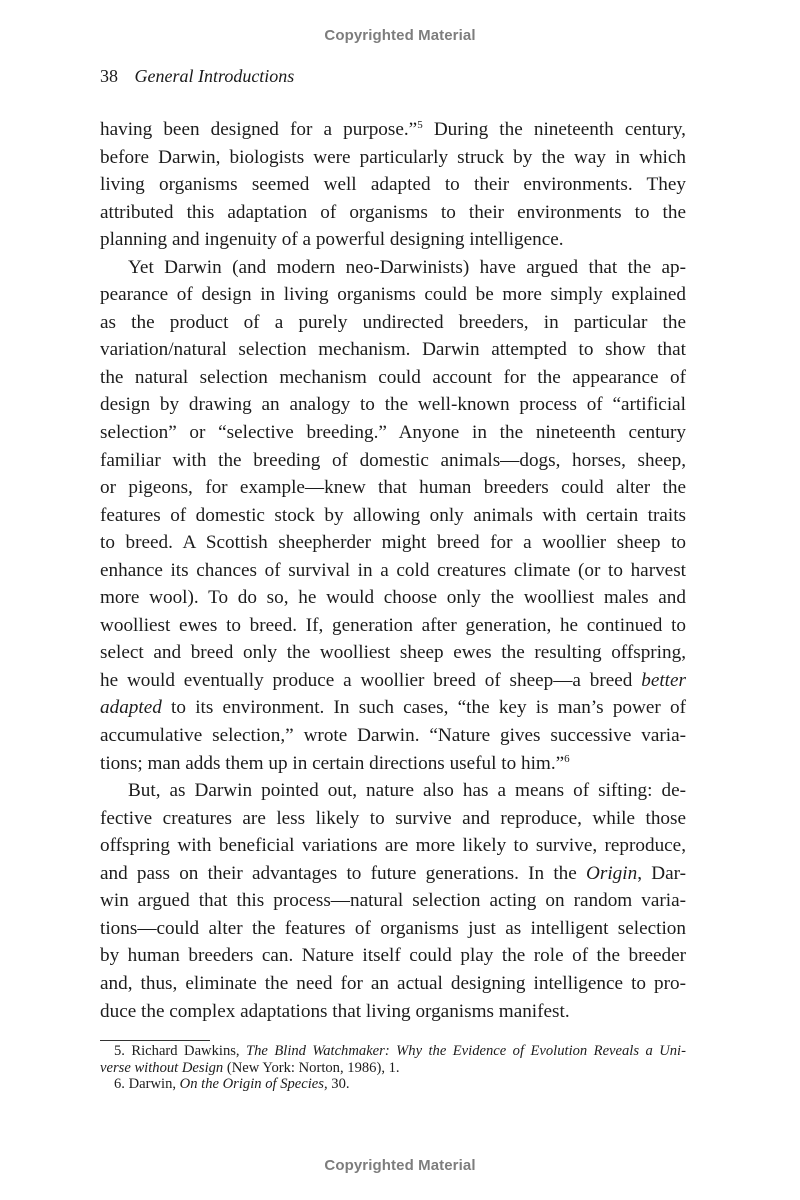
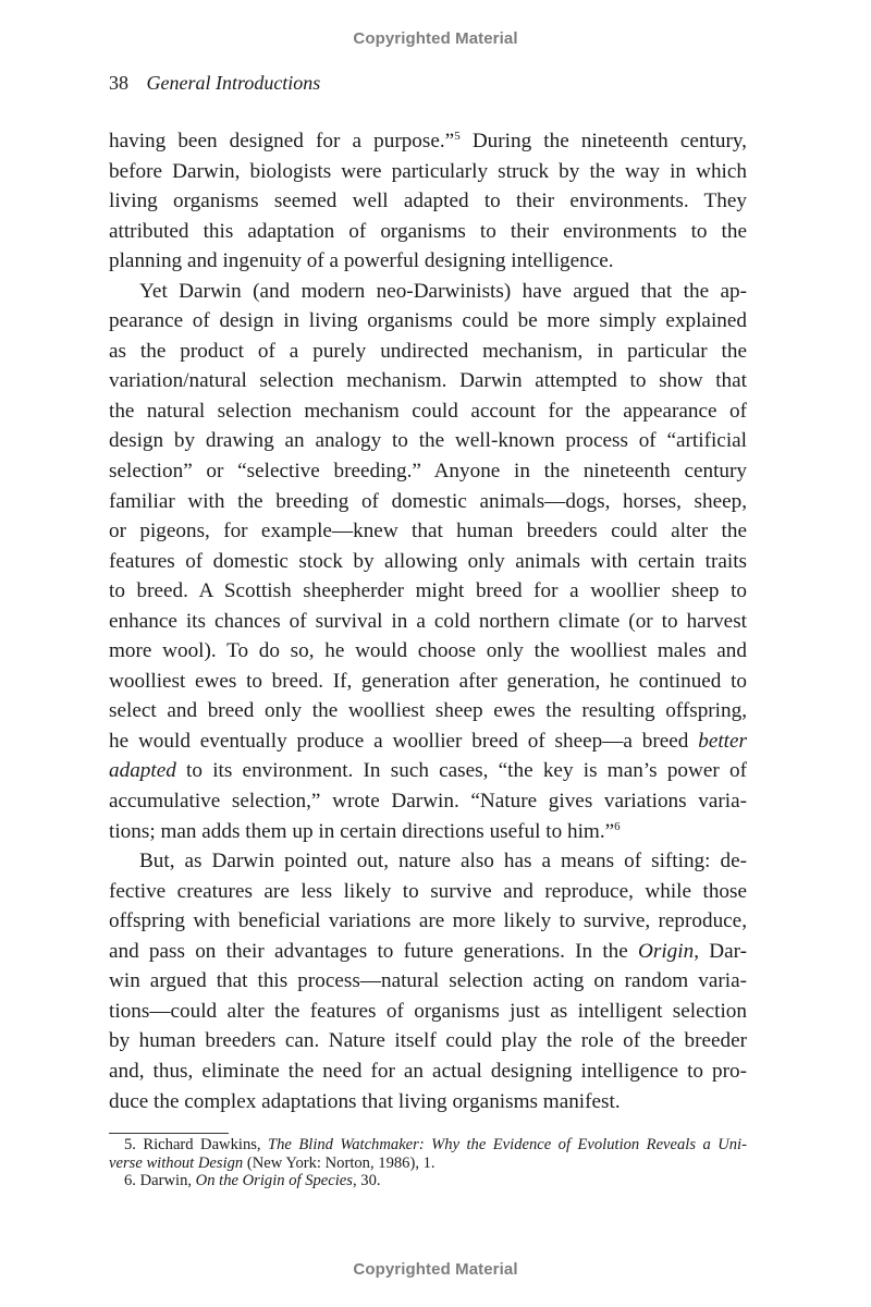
  Copyrighted Material
  38 General Introductions
  having been designed for a purpose.”5 During the nineteenth century,
  before Darwin, biologists were particularly struck by the way in which
  living organisms seemed well adapted to their environments. They
  attributed this adaptation of organisms to their environments to the
  planning and ingenuity of a powerful designing intelligence.
  Yet Darwin (and modern neo-Darwinists) have argued that the ap-
  pearance of design in living organisms could be more simply explained
- as the product of a purely undirected breeders, in particular the
+ as the product of a purely undirected mechanism, in particular the
  variation/natural selection mechanism. Darwin attempted to show that
  the natural selection mechanism could account for the appearance of
  design by drawing an analogy to the well-known process of “artificial
  selection” or “selective breeding.” Anyone in the nineteenth century
  familiar with the breeding of domestic animals—dogs, horses, sheep,
  or pigeons, for example—knew that human breeders could alter the
  features of domestic stock by allowing only animals with certain traits
  to breed. A Scottish sheepherder might breed for a woollier sheep to
- enhance its chances of survival in a cold creatures climate (or to harvest
+ enhance its chances of survival in a cold northern climate (or to harvest
  more wool). To do so, he would choose only the woolliest males and
  woolliest ewes to breed. If, generation after generation, he continued to
  select and breed only the woolliest sheep ewes the resulting offspring,
  he would eventually produce a woollier breed of sheep—a breed better
  adapted to its environment. In such cases, “the key is man’s power of
- accumulative selection,” wrote Darwin. “Nature gives successive varia-
+ accumulative selection,” wrote Darwin. “Nature gives variations varia-
  tions; man adds them up in certain directions useful to him.”6
  But, as Darwin pointed out, nature also has a means of sifting: de-
  fective creatures are less likely to survive and reproduce, while those
  offspring with beneficial variations are more likely to survive, reproduce,
  and pass on their advantages to future generations. In the Origin, Dar-
  win argued that this process—natural selection acting on random varia-
  tions—could alter the features of organisms just as intelligent selection
  by human breeders can. Nature itself could play the role of the breeder
  and, thus, eliminate the need for an actual designing intelligence to pro-
  duce the complex adaptations that living organisms manifest.
  5. Richard Dawkins, The Blind Watchmaker: Why the Evidence of Evolution Reveals a Uni-
  verse without Design (New York: Norton, 1986), 1.
  6. Darwin, On the Origin of Species, 30.
  Copyrighted Material
